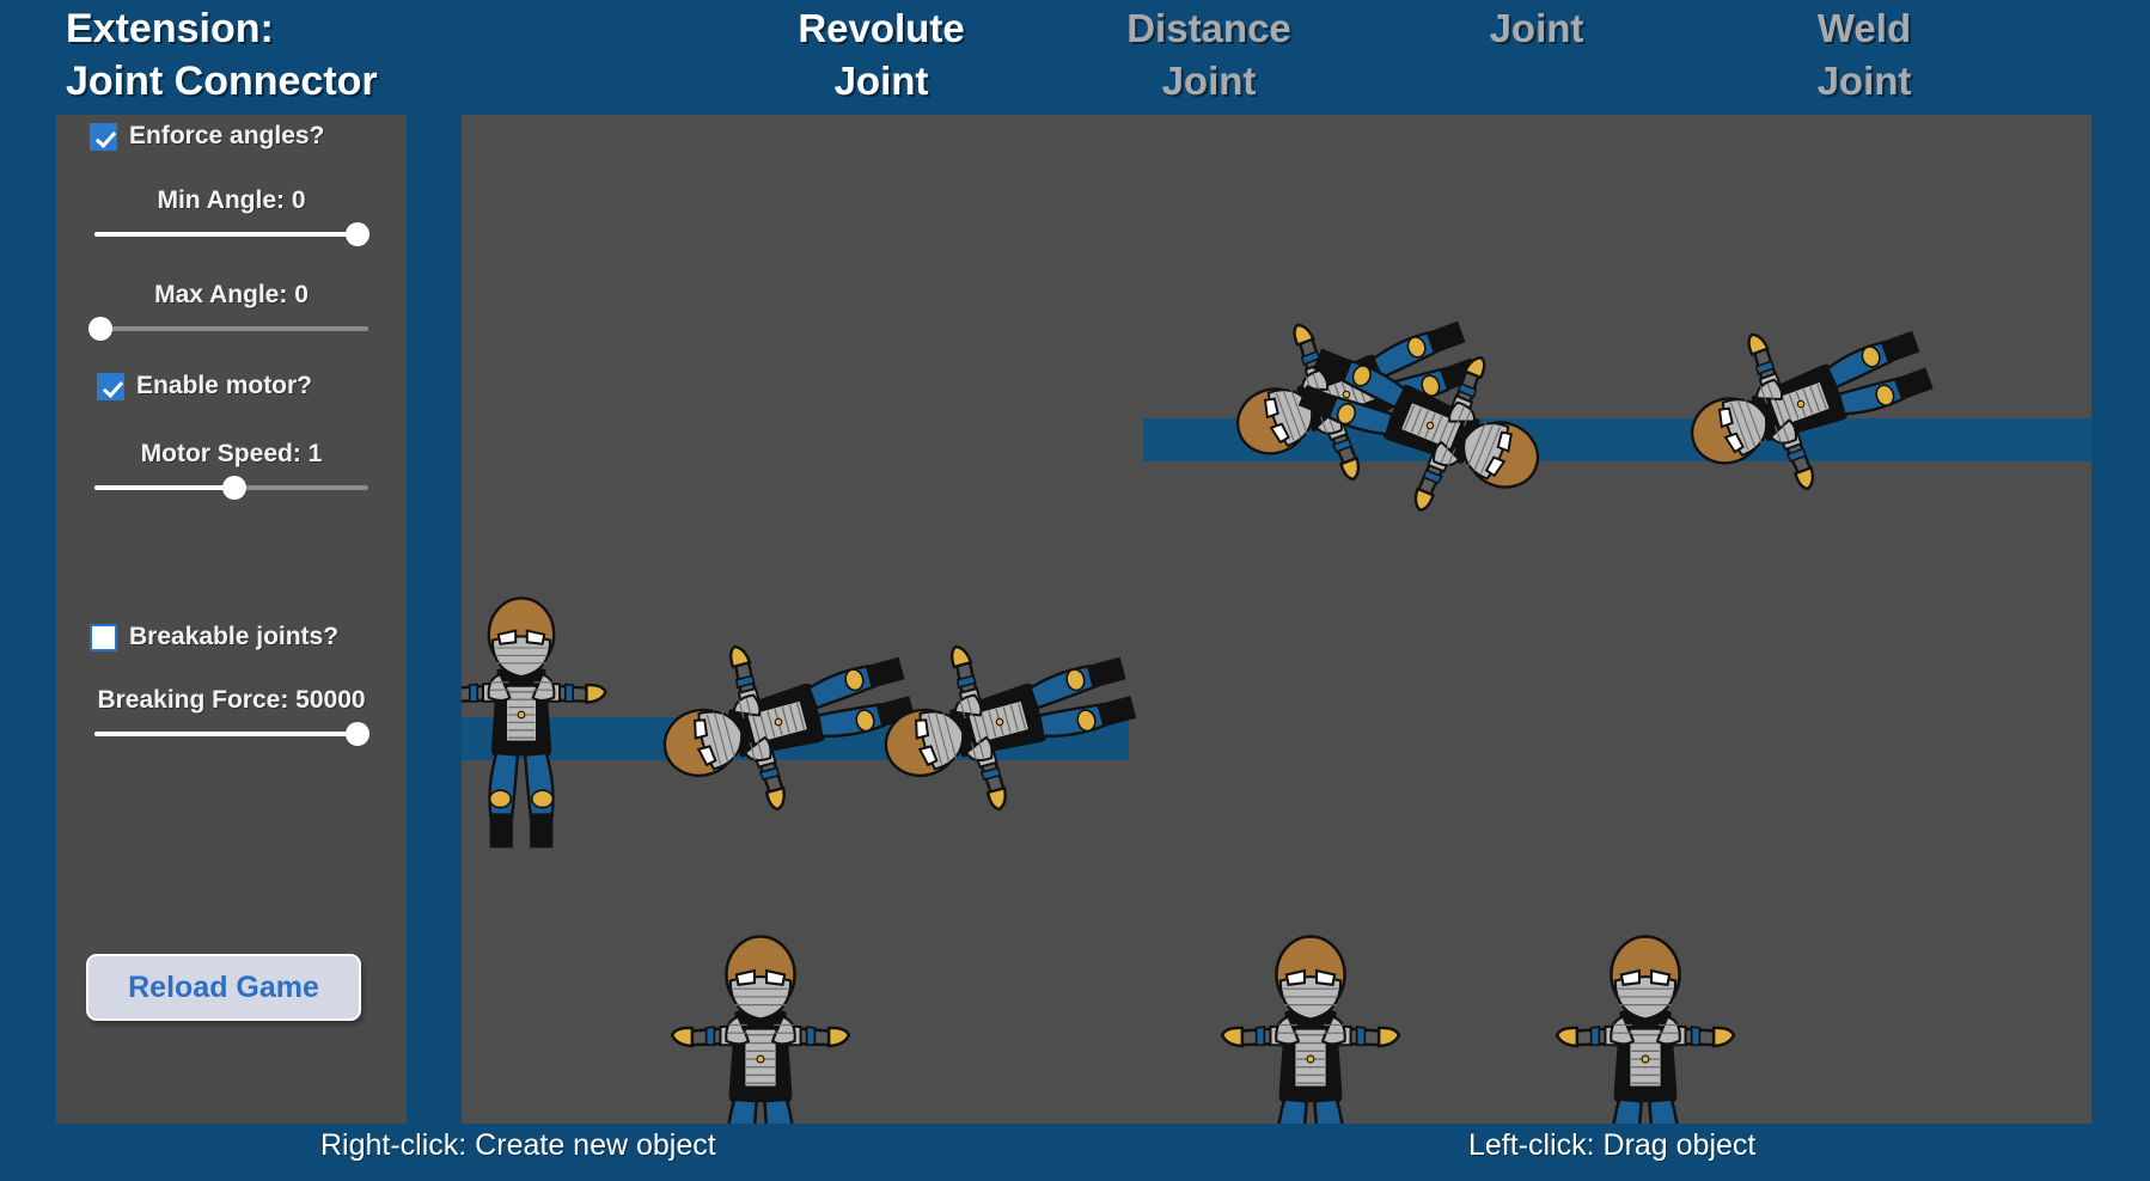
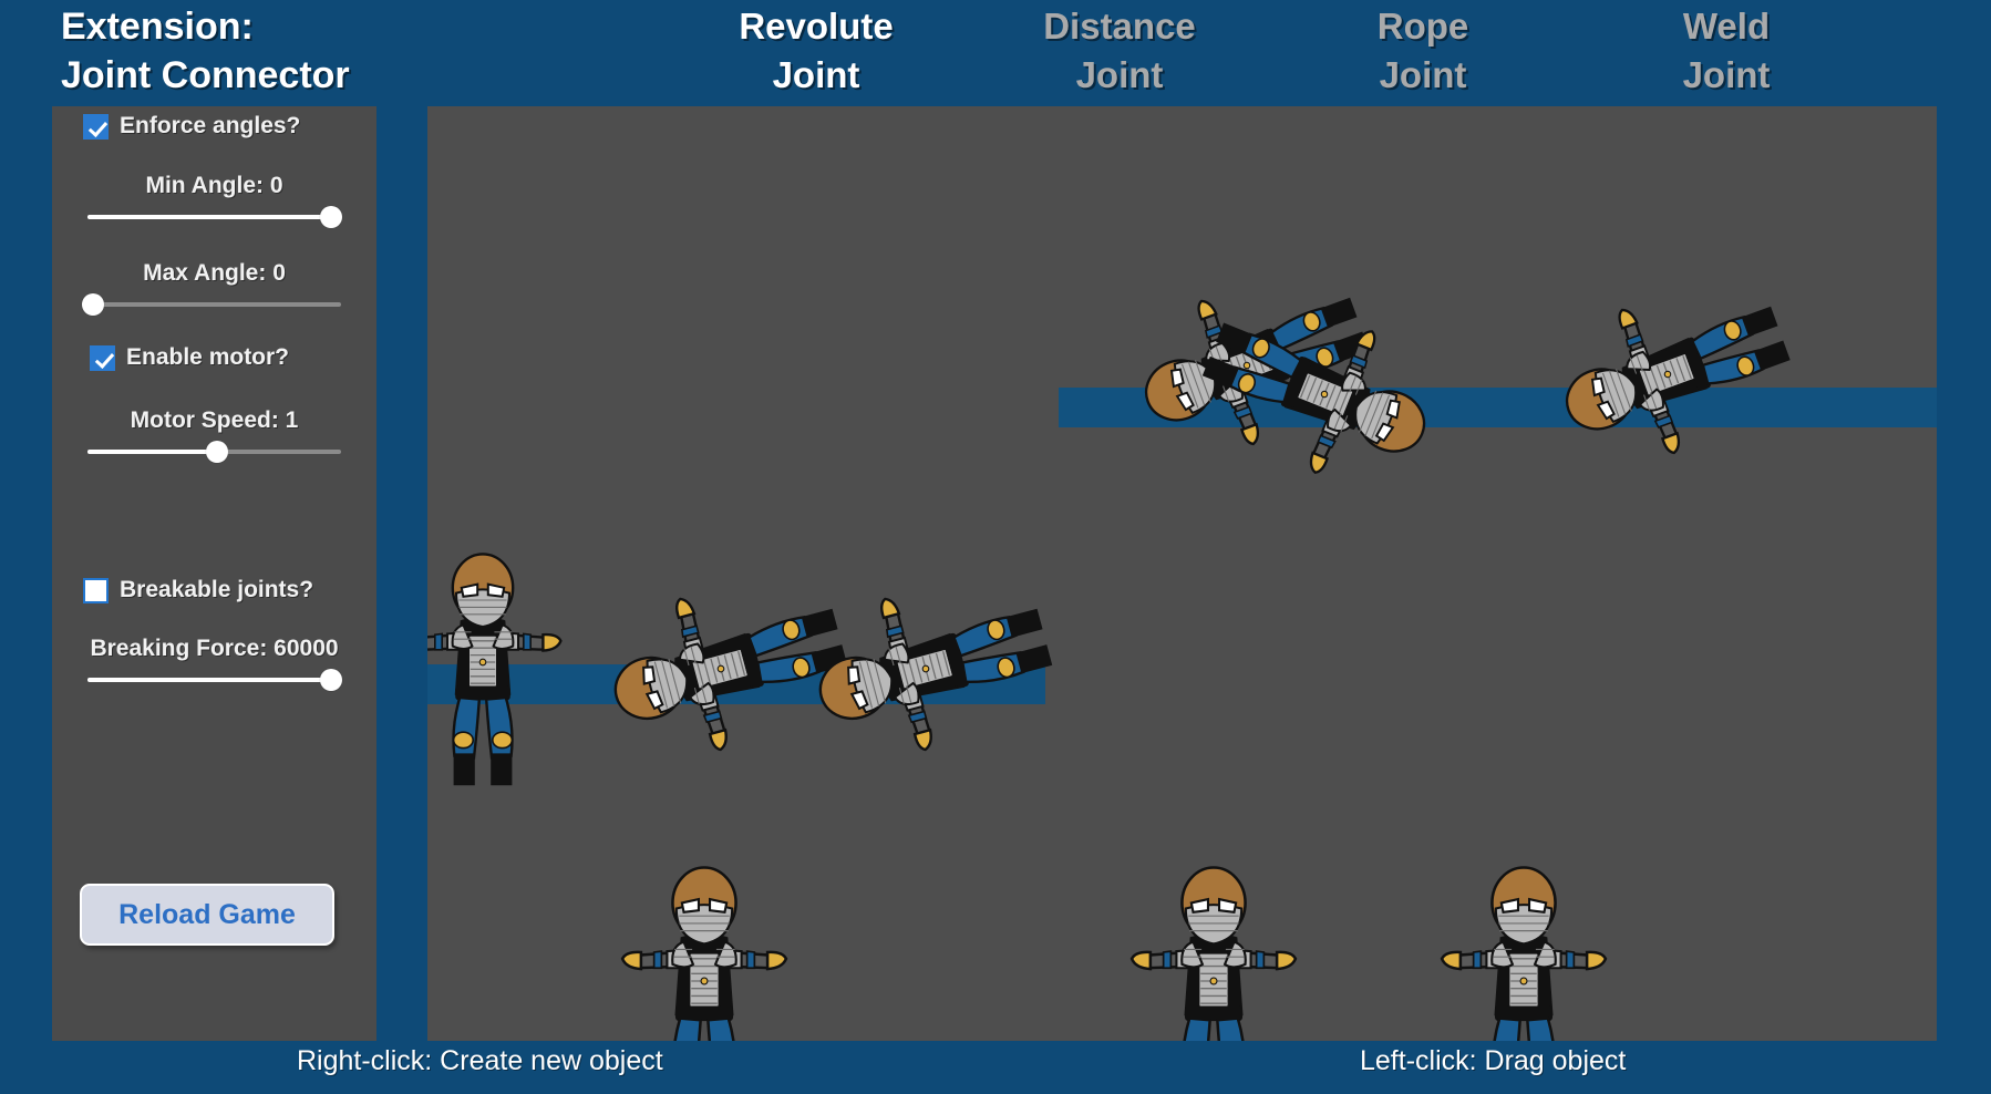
  Extension:
  Joint Connector
  Revolute
  Joint
  Distance
  Joint
+ Rope
  Joint
  Weld
  Joint
  Enforce angles?
  Min Angle: 0
  Max Angle: 0
  Enable motor?
  Motor Speed: 1
  Breakable joints?
- Breaking Force: 50000
+ Breaking Force: 60000
  Reload Game
  Right-click: Create new object
  Left-click: Drag object
